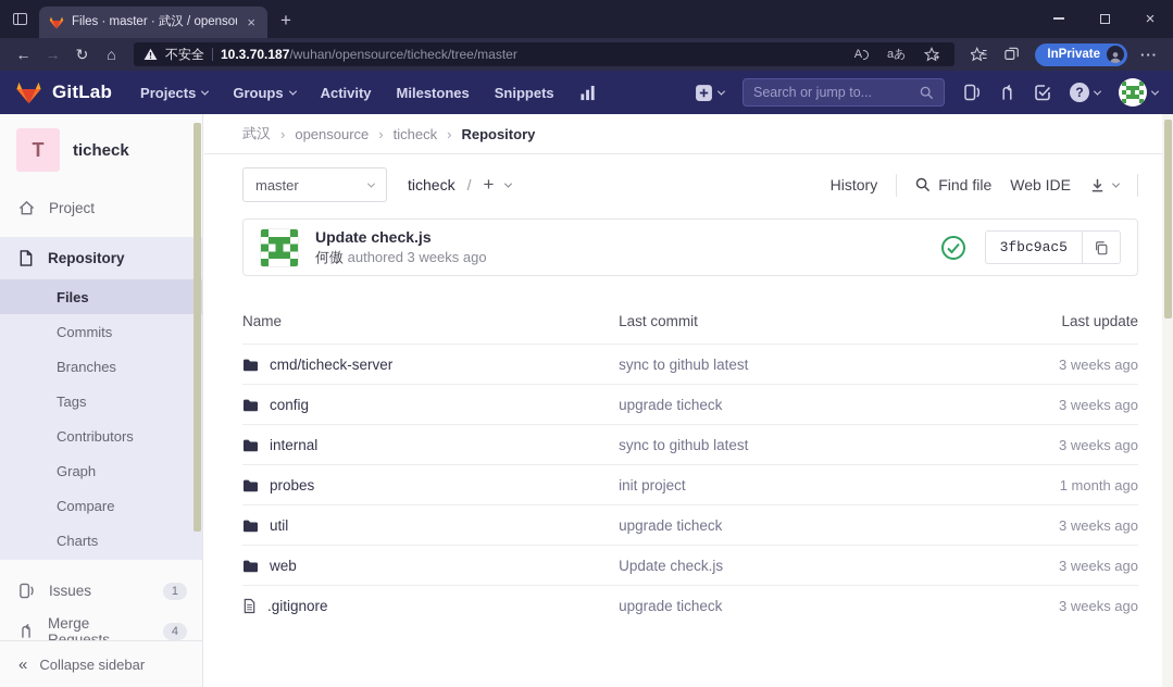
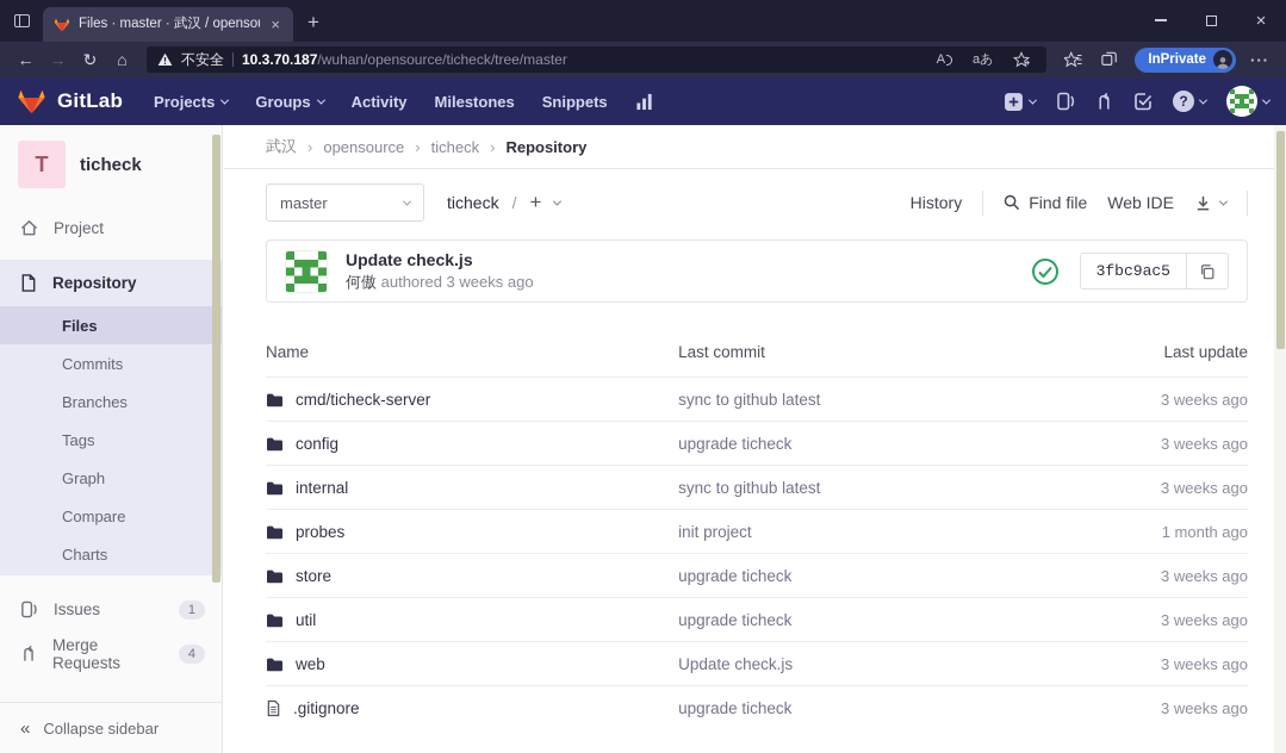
  Files · master · 武汉 / openso
  ×
  +
  ×
  ←
  →
  ↻
  ⌂
  不安全
  10.3.70.187/wuhan/opensource/ticheck/tree/master
  A
  aあ
  InPrivate
  ···
  GitLab
  Projects
  Groups
  Activity
  Milestones
  Snippets
- Search or jump to...
  ?
  T
  ticheck
  Project
  Repository
  Files
  Commits
  Branches
  Tags
- Contributors
  Graph
  Compare
  Charts
  Issues
  1
  Merge Requests
  4
  «
  Collapse sidebar
  武汉
  ›
  opensource
  ›
  ticheck
  ›
  Repository
  master
  ticheck
  /
  +
  History
  Find file
  Web IDE
  Update check.js
  何傲 authored 3 weeks ago
  3fbc9ac5
  Name	Last commit	Last update
  cmd/ticheck-server	sync to github latest	3 weeks ago
  config	upgrade ticheck	3 weeks ago
  internal	sync to github latest	3 weeks ago
  probes	init project	1 month ago
+ store	upgrade ticheck	3 weeks ago
  util	upgrade ticheck	3 weeks ago
  web	Update check.js	3 weeks ago
  .gitignore	upgrade ticheck	3 weeks ago
